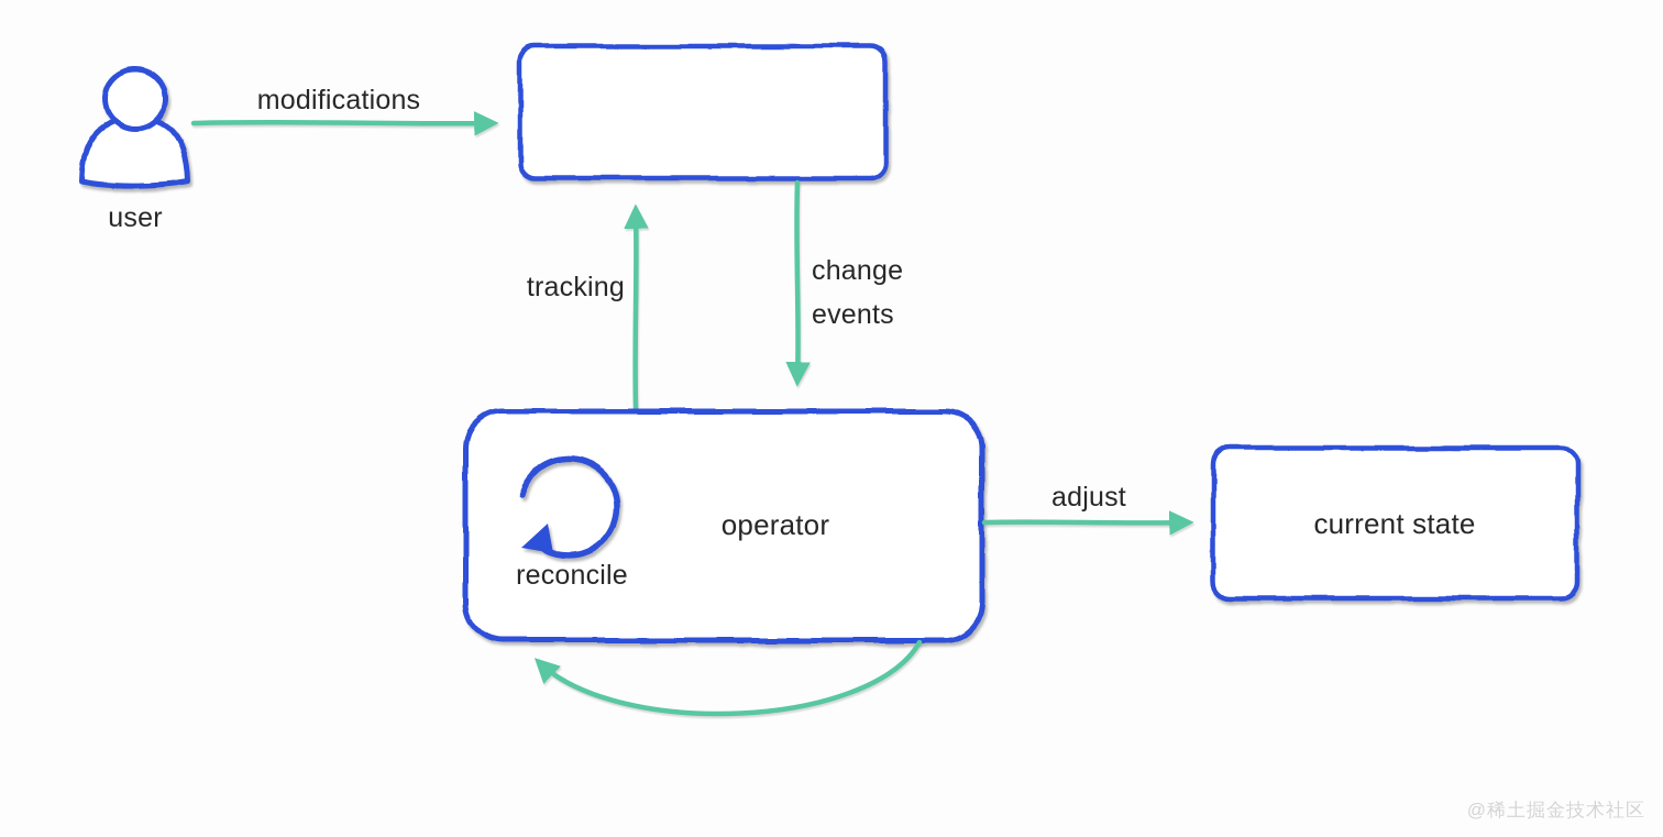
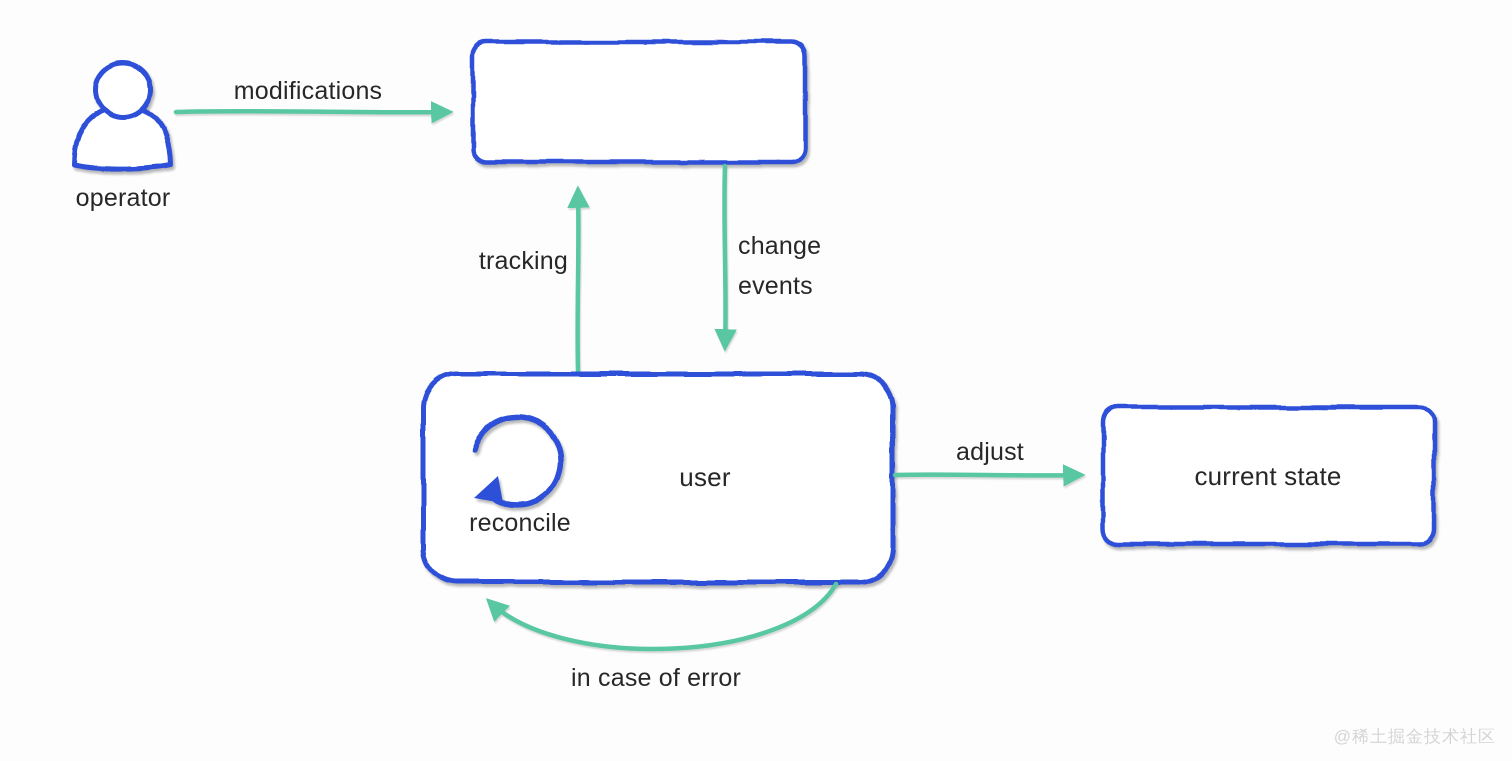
- user
+ operator
  modifications
  tracking
  change
  events
- operator
+ user
  reconcile
  adjust
  current state
+ in case of error
  @稀土掘金技术社区
